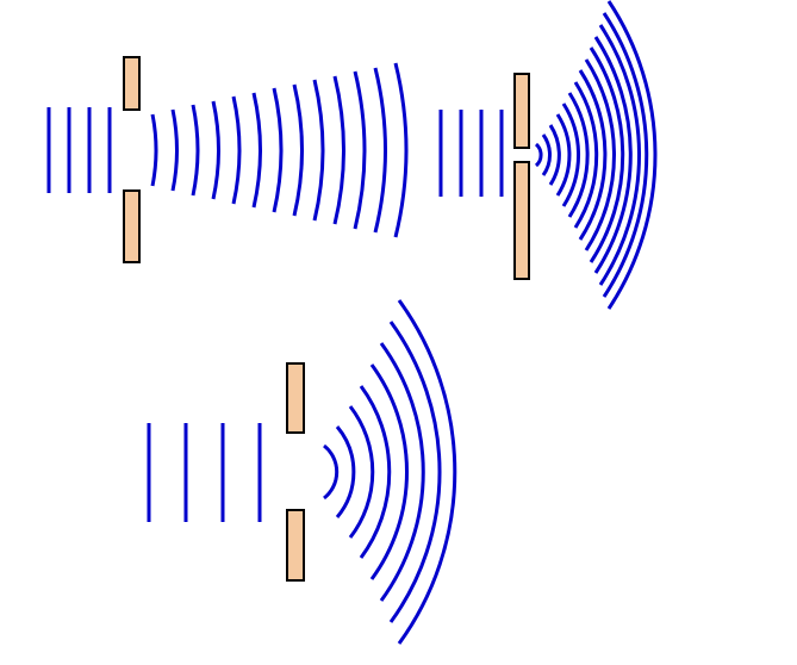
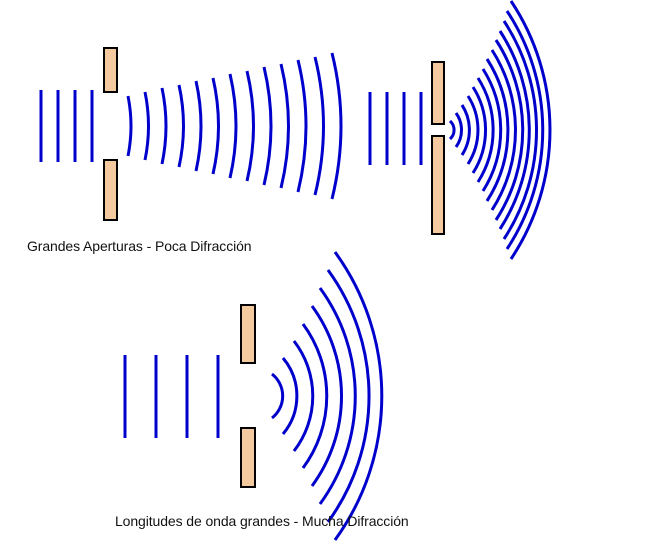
+ Grandes Aperturas - Poca Difracción
+ Longitudes de onda grandes - Mucha Difracción
